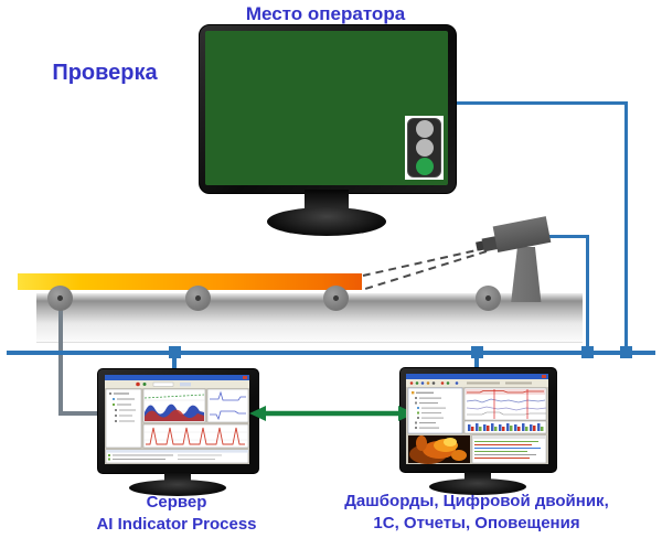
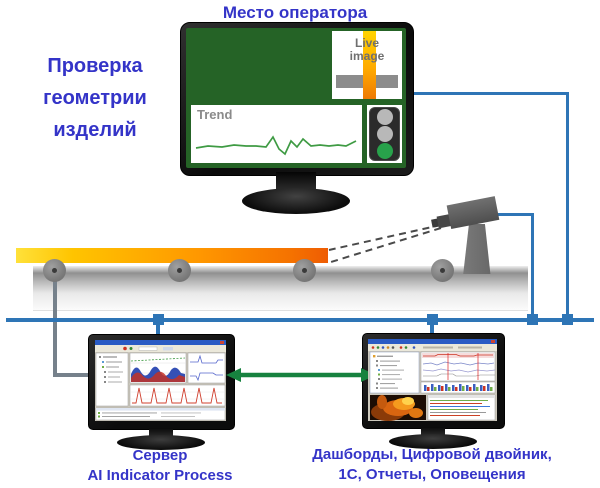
  Место оператора
  Проверка
+ геометрии
+ изделий
+ Live
+ image
+ Trend
  Сервер
  AI Indicator Process
  Дашборды, Цифровой двойник,
  1С, Отчеты, Оповещения
